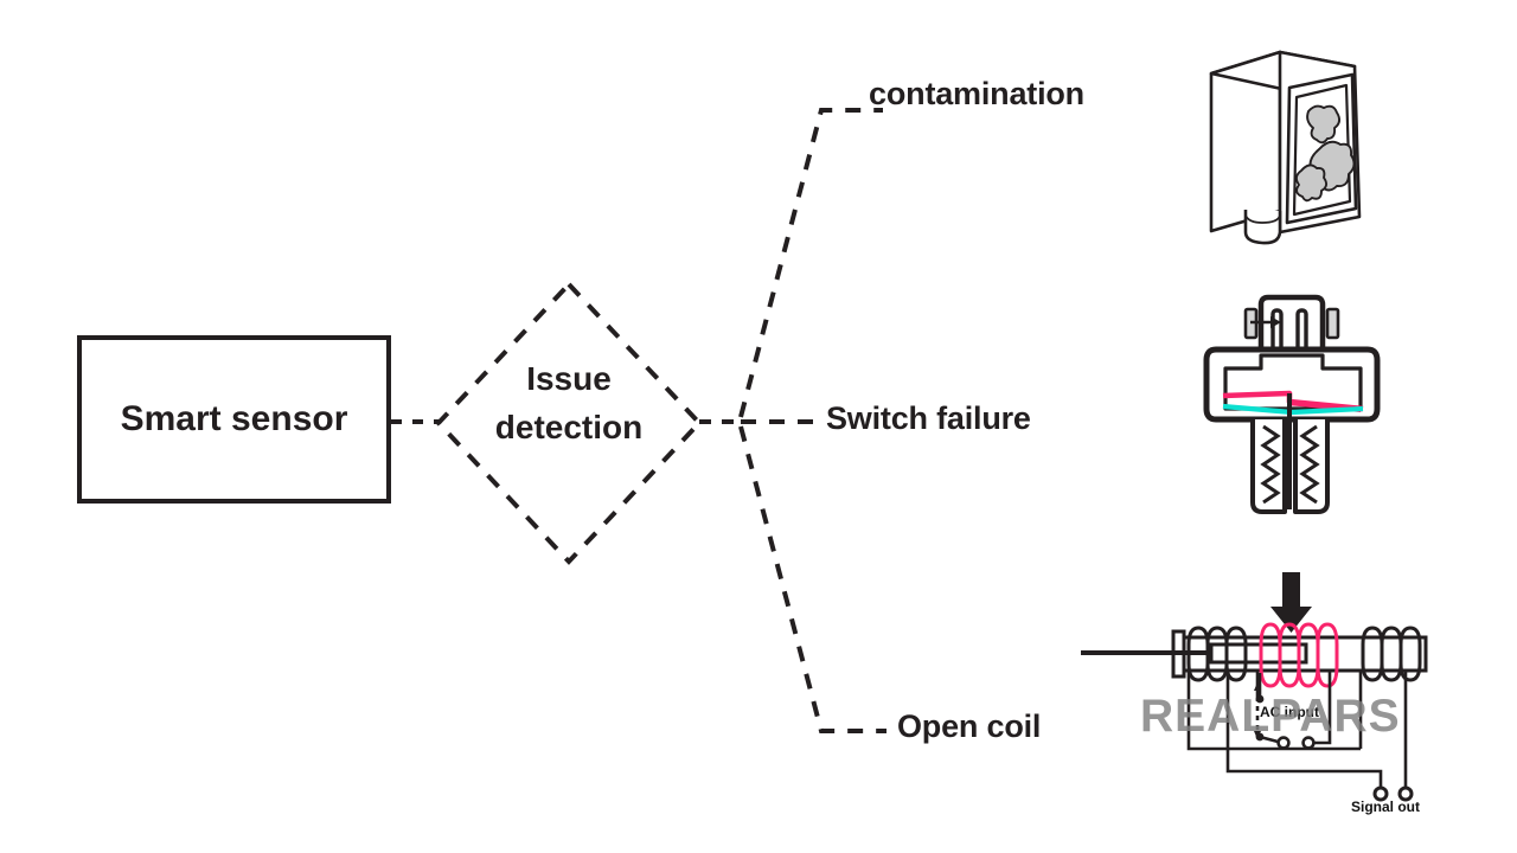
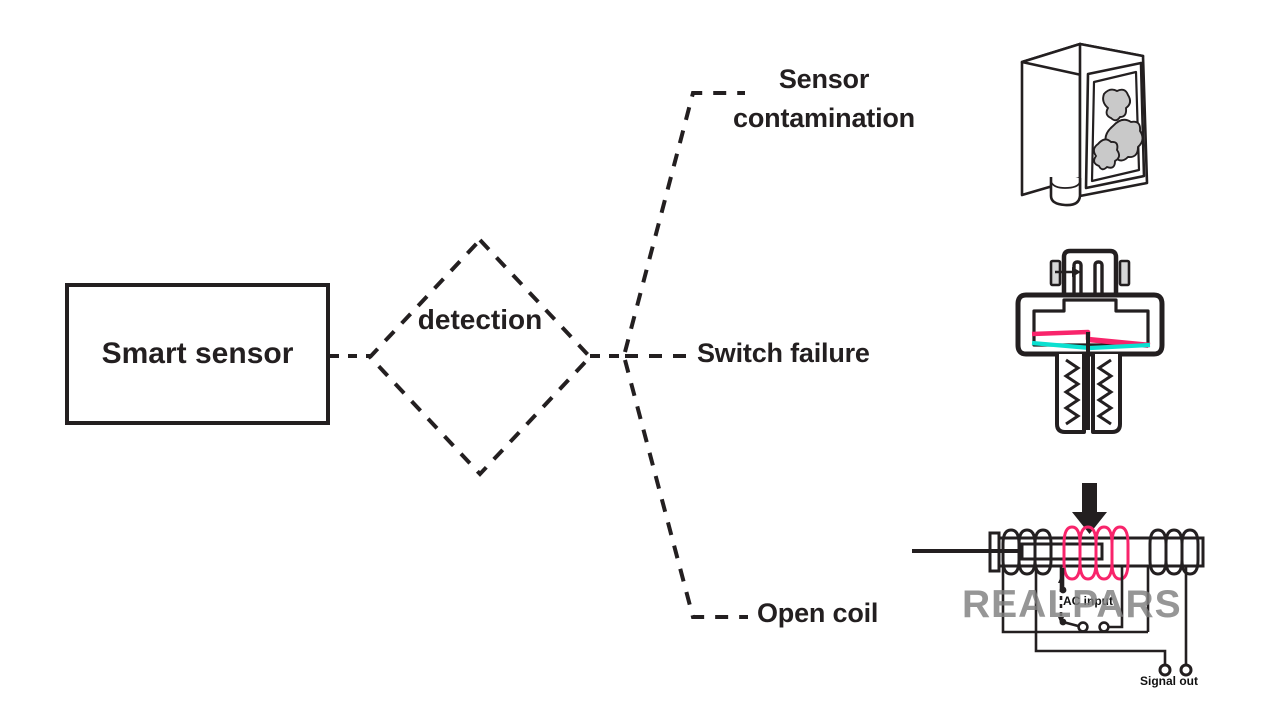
  Smart sensor
- Issue
  detection
+ Sensor
  contamination
  Switch failure
  Open coil
  AC input
  Signal out
  REALPARS
